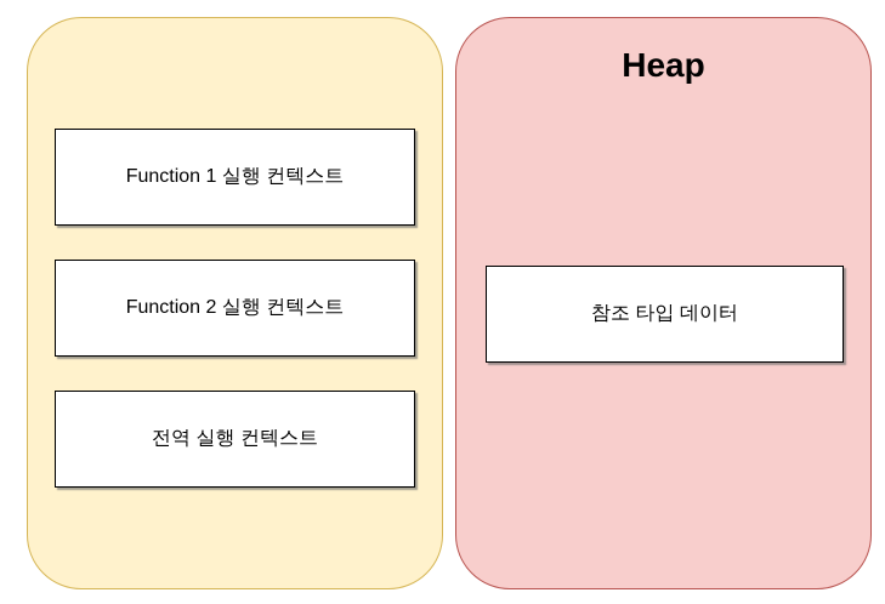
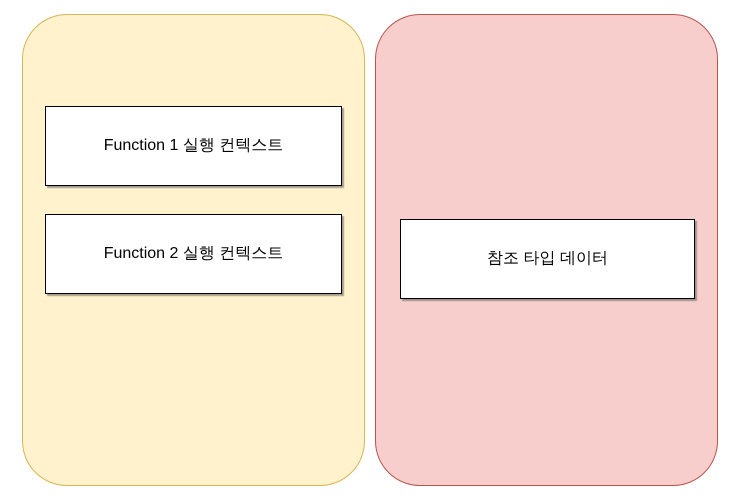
  Function 1 실행 컨텍스트
  Function 2 실행 컨텍스트
- 전역 실행 컨텍스트
- Heap
  참조 타입 데이터
